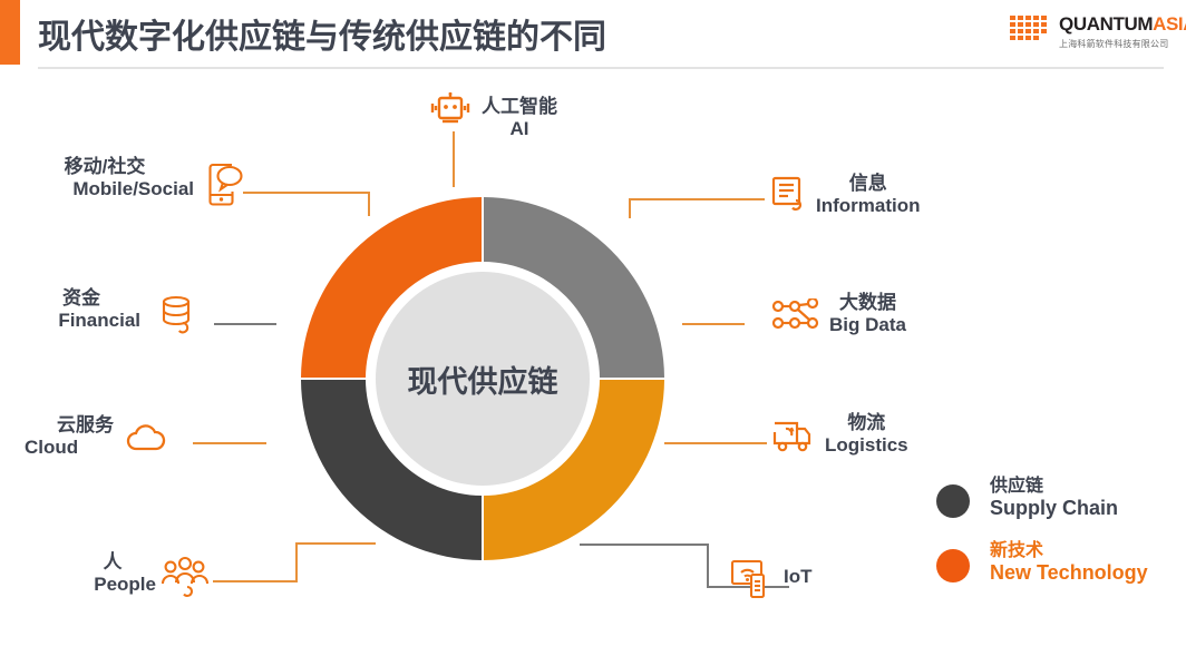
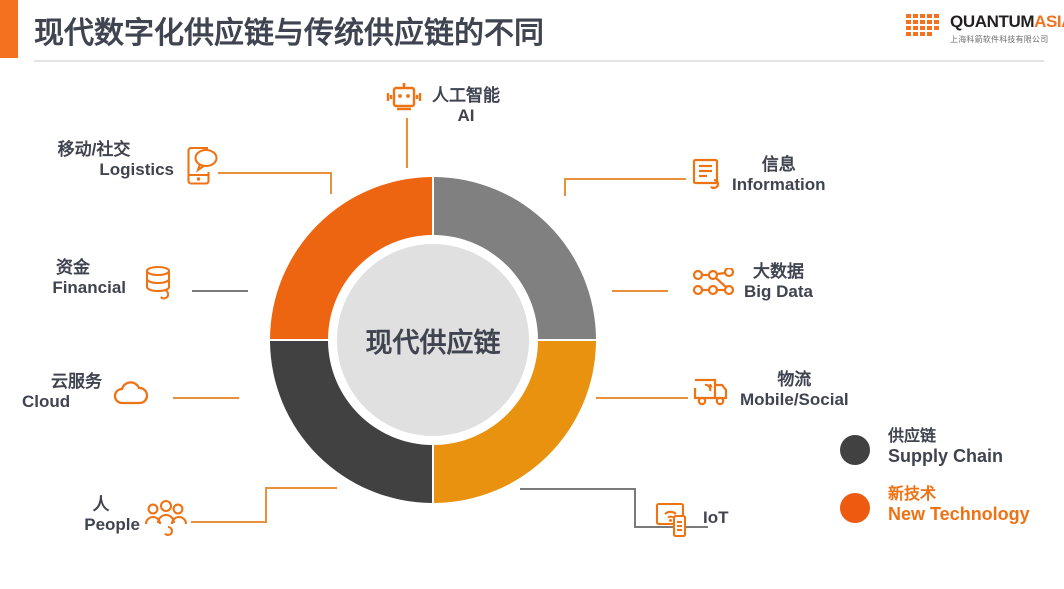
  现代数字化供应链与传统供应链的不同
  QUANTUMASI
  上海科箭软件科技有限公司
  现代供应链
  人工智能
  AI
  信息
  Information
  大数据
  Big Data
  物流
- Logistics
+ Mobile/Social
  IoT
  人
  People
  云服务
  Cloud
  资金
  Financial
  移动/社交
- Mobile/Social
+ Logistics
  供应链
  Supply Chain
  新技术
  New Technology
